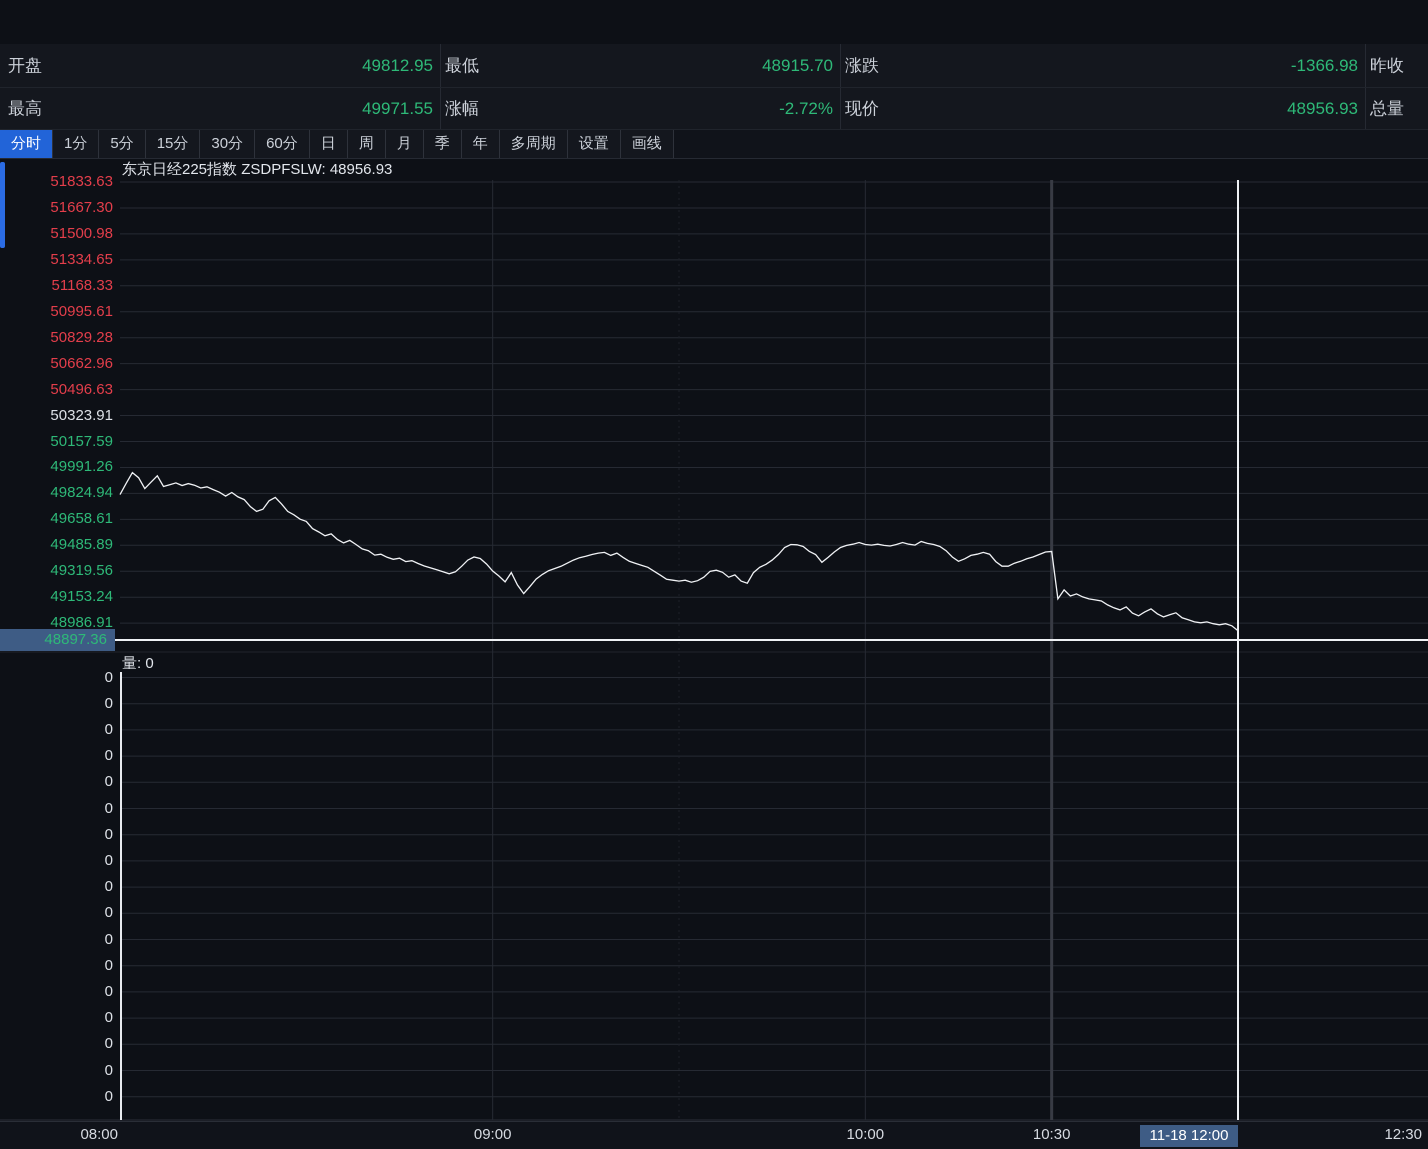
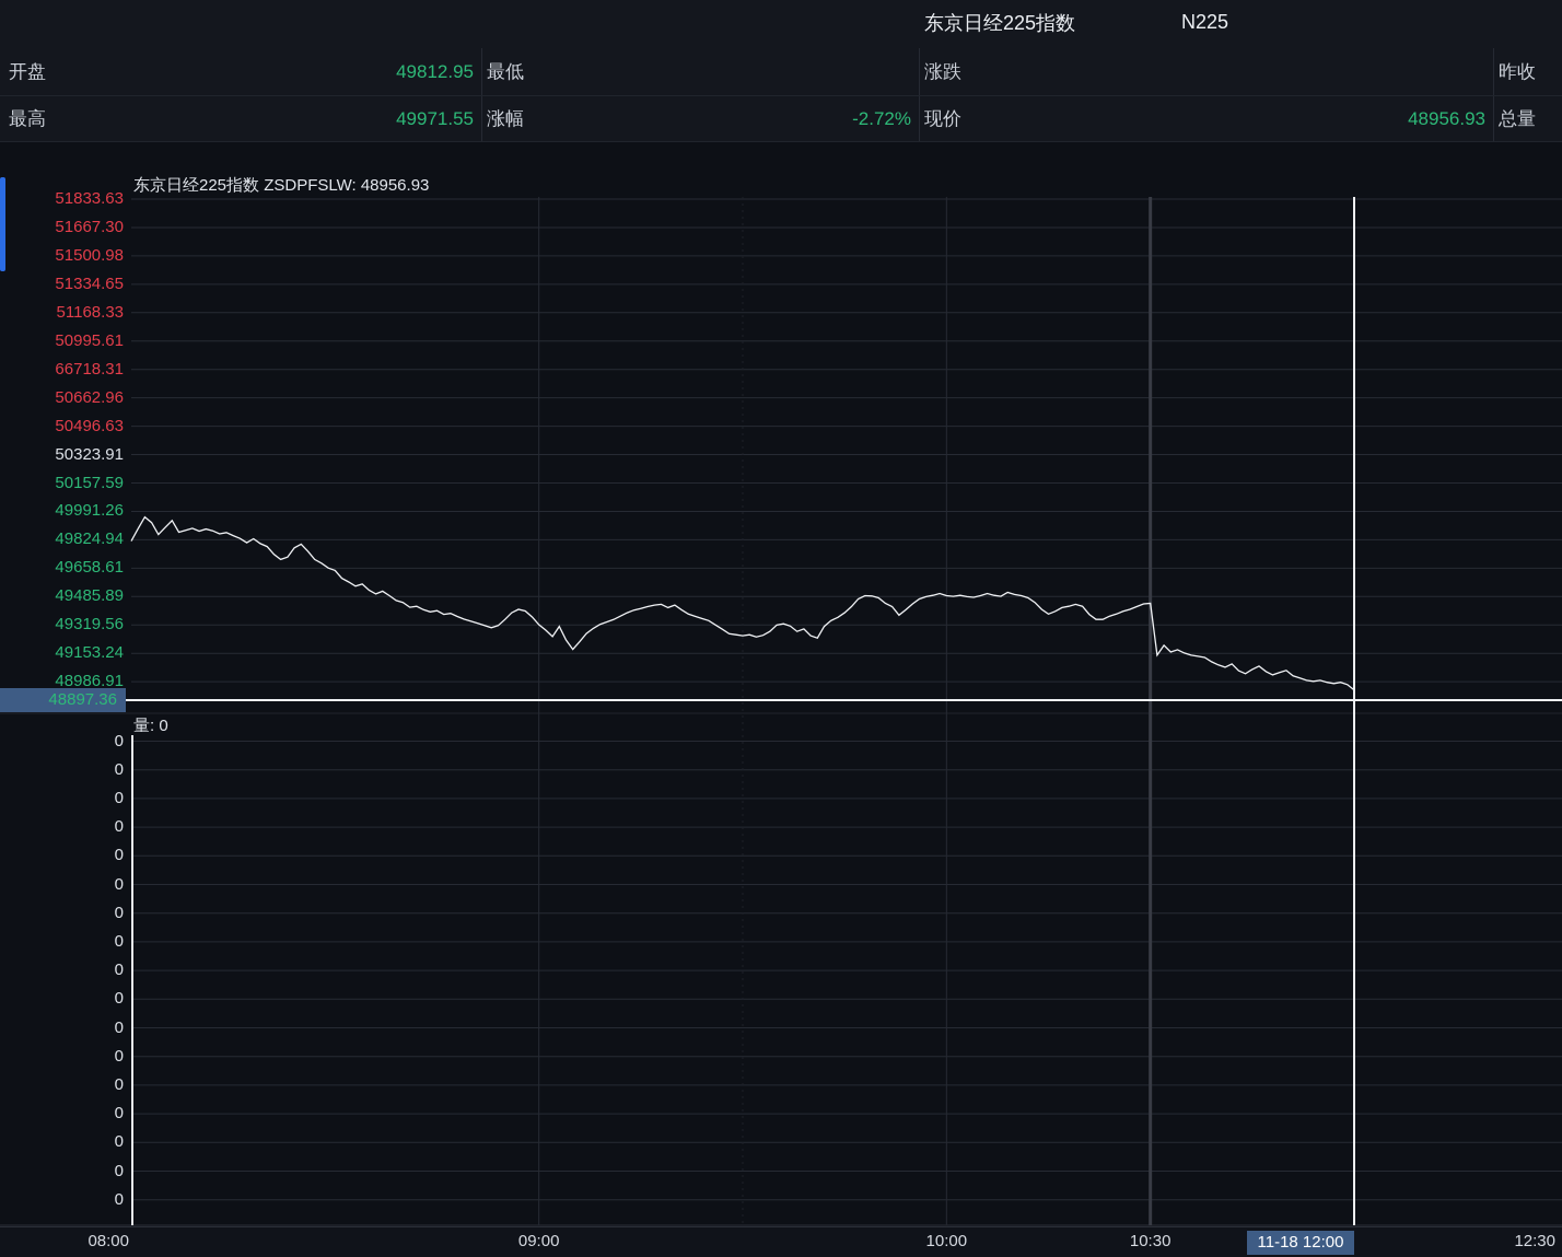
+ 东京日经225指数
+ N225
  开盘
  49812.95
  最低
- 48915.70
  涨跌
- -1366.98
  昨收
  最高
  49971.55
  涨幅
  -2.72%
  现价
  48956.93
  总量
- 分时
- 1分
- 5分
- 15分
- 30分
- 60分
- 日
- 周
- 月
- 季
- 年
- 多周期
- 设置
- 画线
  东京日经225指数 ZSDPFSLW: 48956.93
  51833.63
  51667.30
  51500.98
  51334.65
  51168.33
  50995.61
- 50829.28
+ 66718.31
  50662.96
  50496.63
  50323.91
  50157.59
  49991.26
  49824.94
  49658.61
  49485.89
  49319.56
  49153.24
  48986.91
  48897.36
  量: 0
  0
  0
  0
  0
  0
  0
  0
  0
  0
  0
  0
  0
  0
  0
  0
  0
  0
  08:00
  09:00
  10:00
  10:30
  11-18 12:00
  12:30
